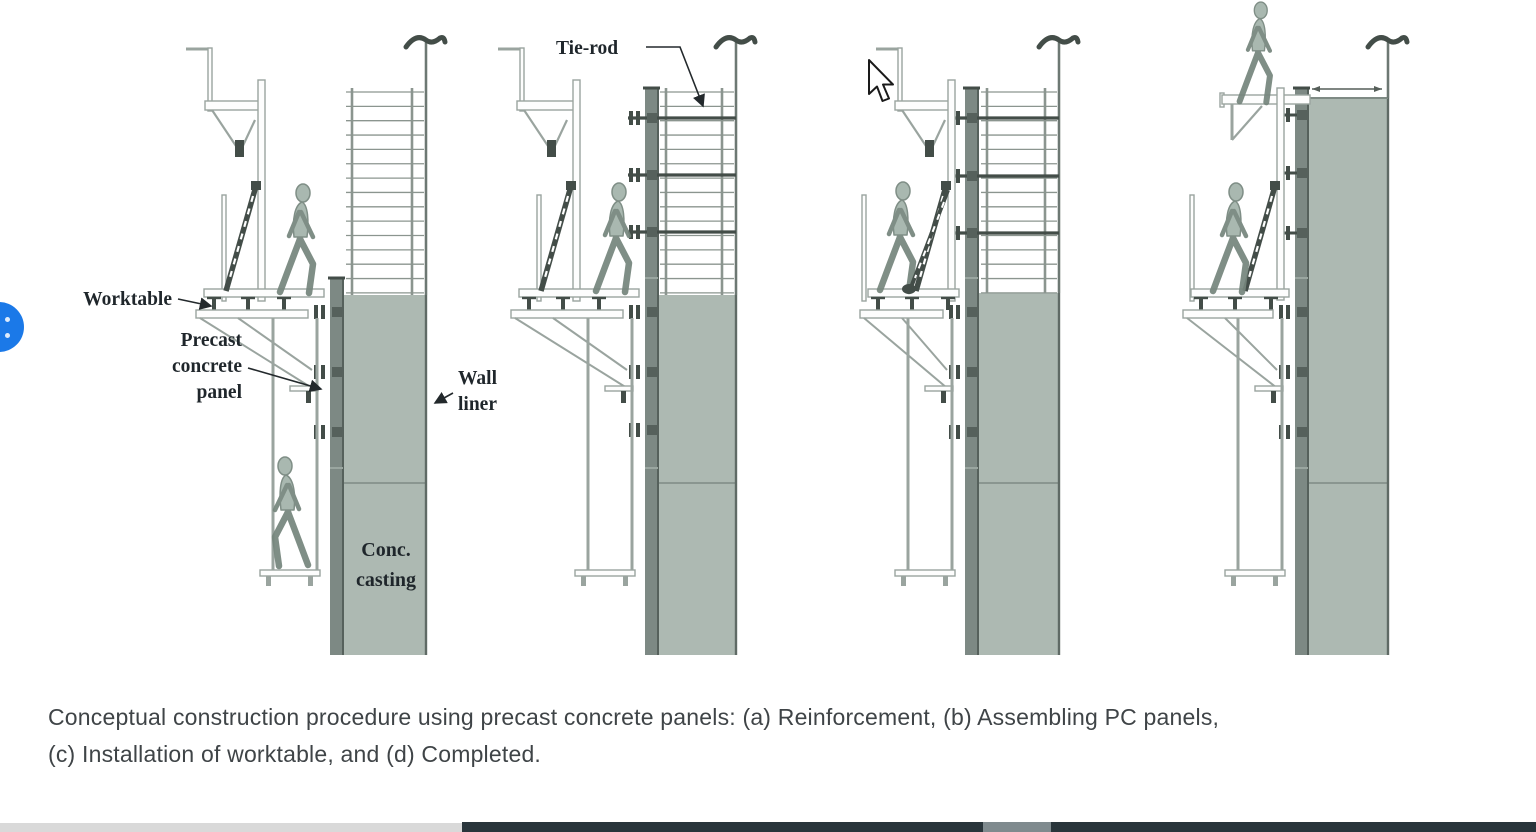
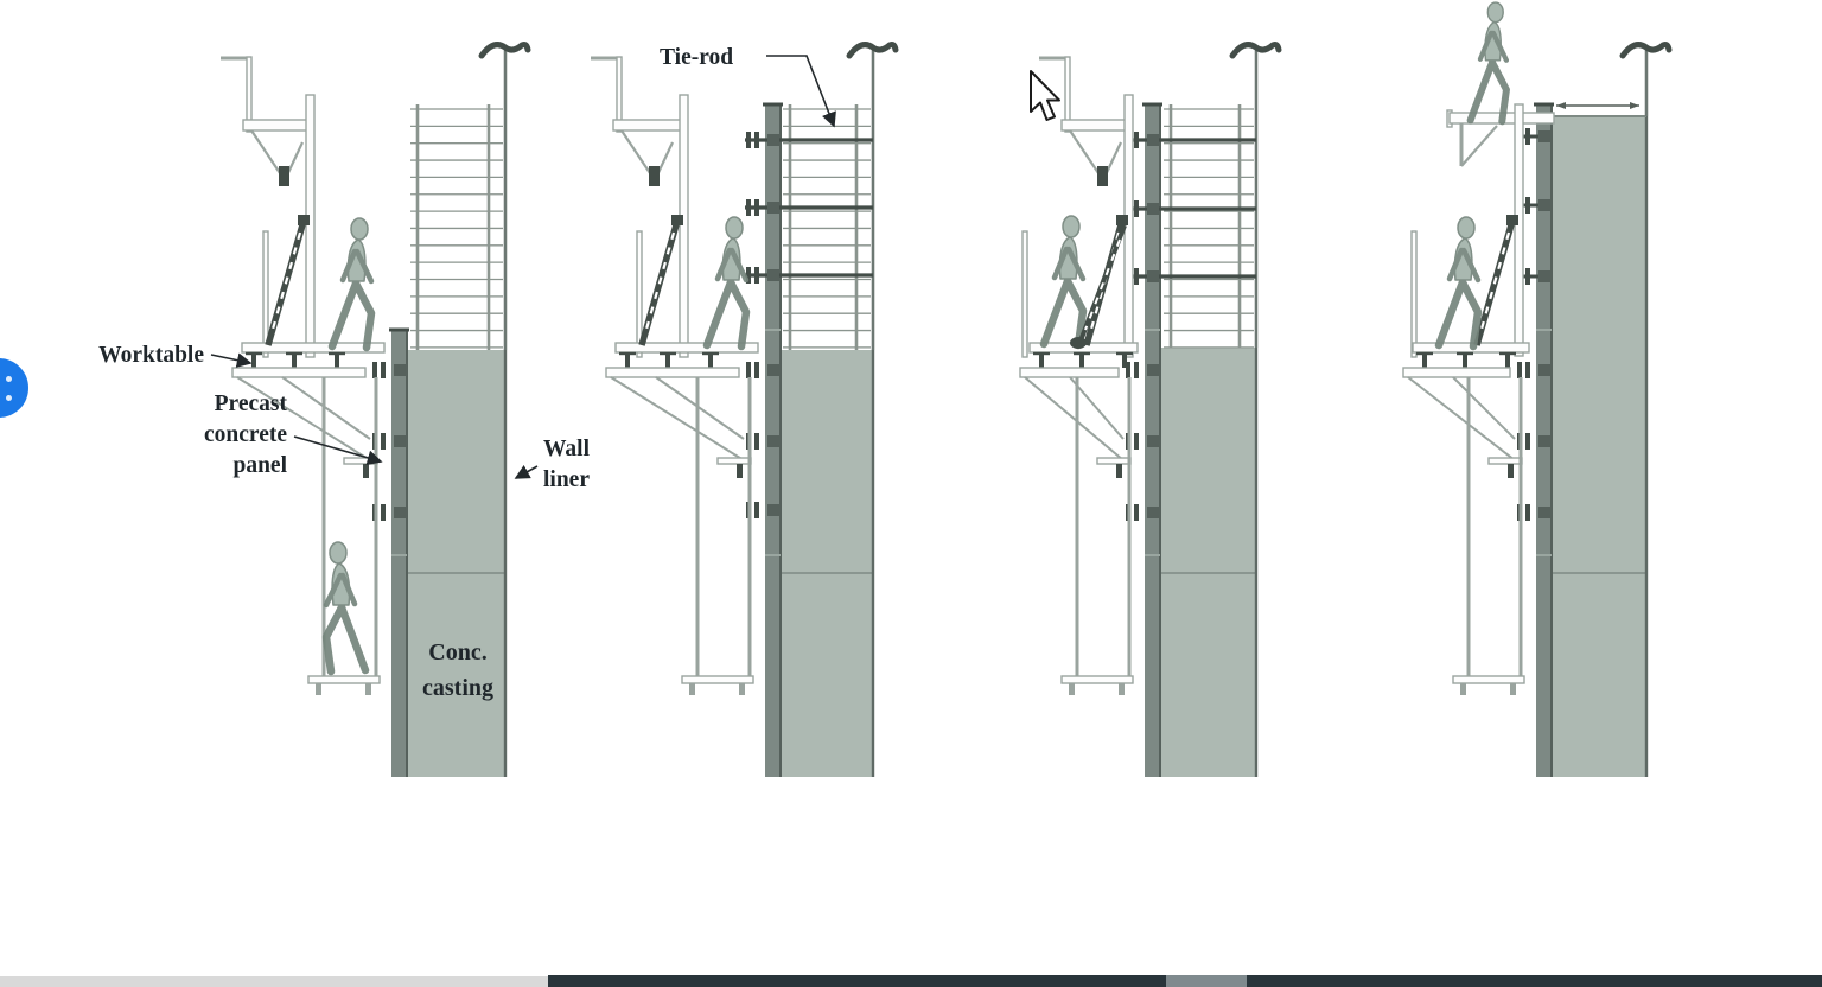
  Worktable
  Precast
  concrete
  panel
  Wall
  liner
  Conc.
  casting
  Tie-rod
- Conceptual construction procedure using precast concrete panels: (a) Reinforcement, (b) Assembling PC panels,
- (c) Installation of worktable, and (d) Completed.
